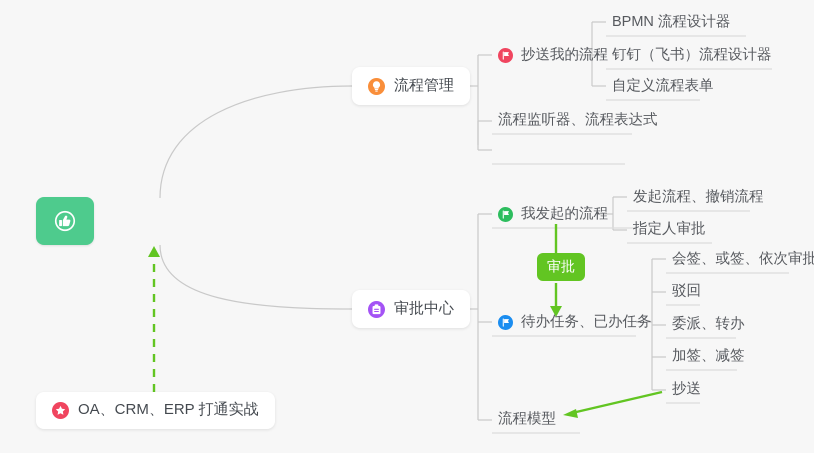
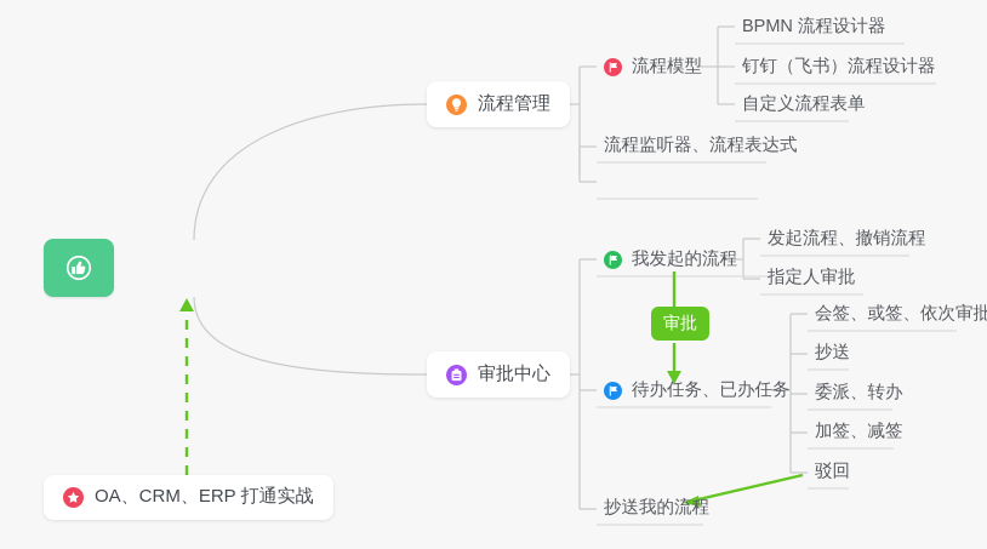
  流程管理
- 抄送我的流程
+ 流程模型
  BPMN 流程设计器
  钉钉（飞书）流程设计器
  自定义流程表单
  流程监听器、流程表达式
  审批中心
  我发起的流程
  发起流程、撤销流程
  指定人审批
  审批
  待办任务、已办任务
  会签、或签、依次审批
- 驳回
+ 抄送
  委派、转办
  加签、减签
- 抄送
+ 驳回
- 流程模型
+ 抄送我的流程
  OA、CRM、ERP 打通实战
